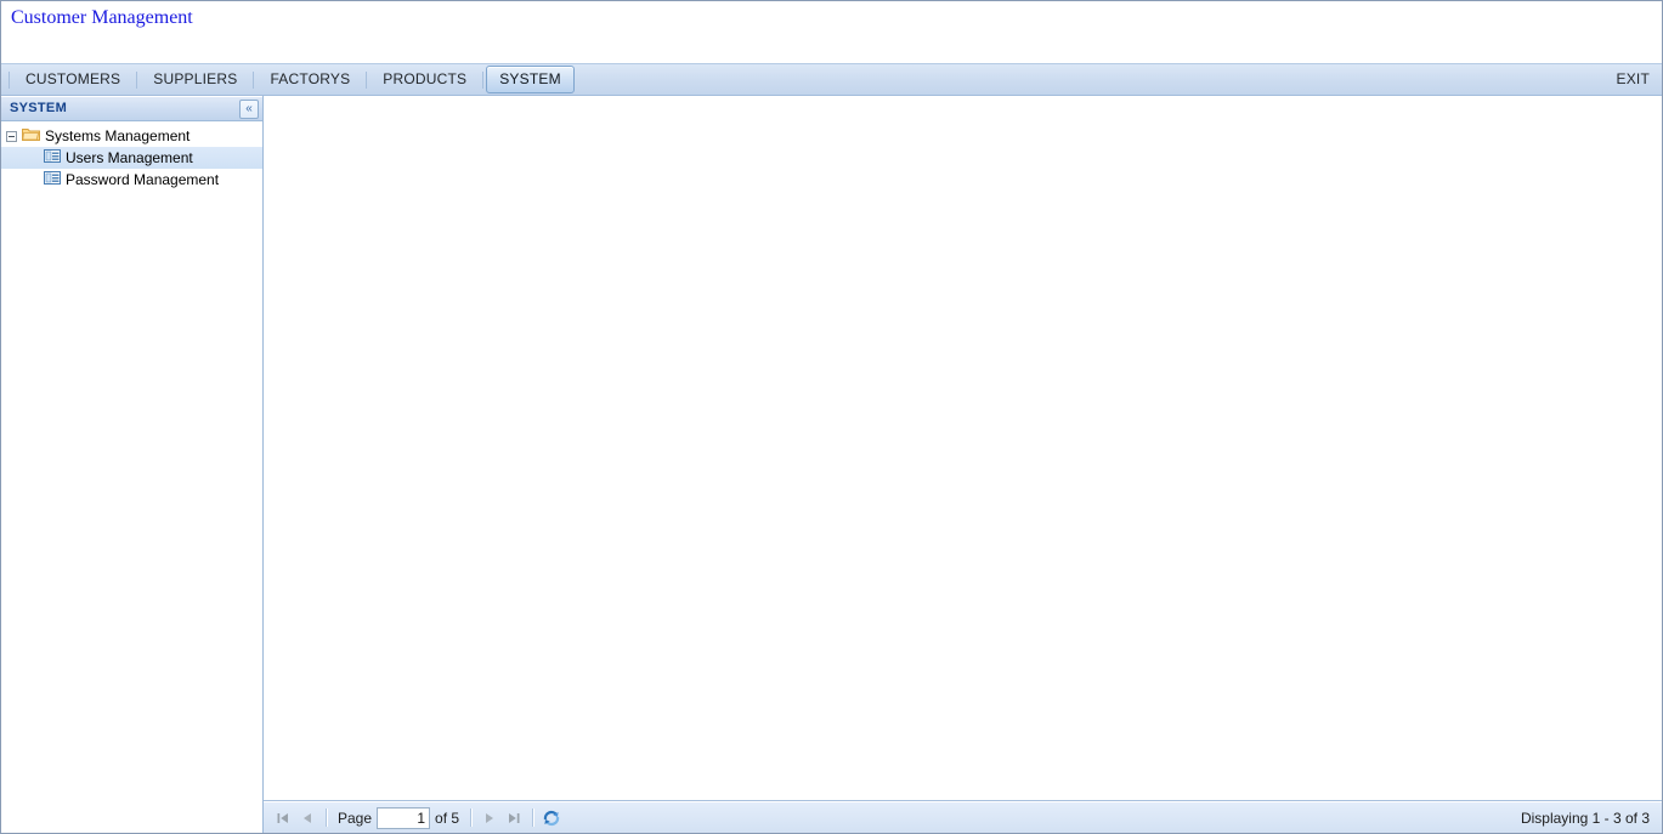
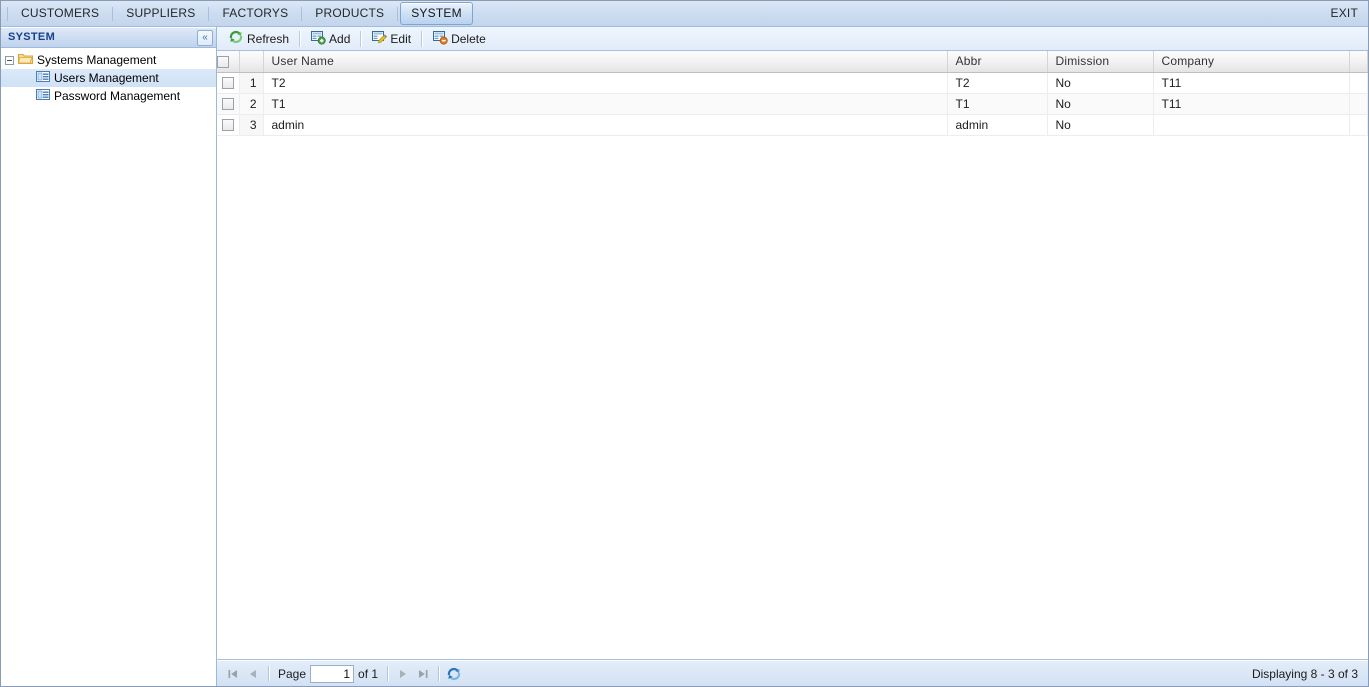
- Customer Management
  CUSTOMERS
  SUPPLIERS
  FACTORYS
  PRODUCTS
  SYSTEM
  EXIT
  SYSTEM
  «
  Systems Management
  Users Management
  Password Management
+ Refresh
+ Add
+ Edit
+ Delete
+ 		User Name	Abbr	Dimission	Company
+ 	1	T2	T2	No	T11
+ 	2	T1	T1	No	T11
+ 	3	admin	admin	No
  Page
  1
- of 5
+ of 1
- Displaying 1 - 3 of 3
+ Displaying 8 - 3 of 3
